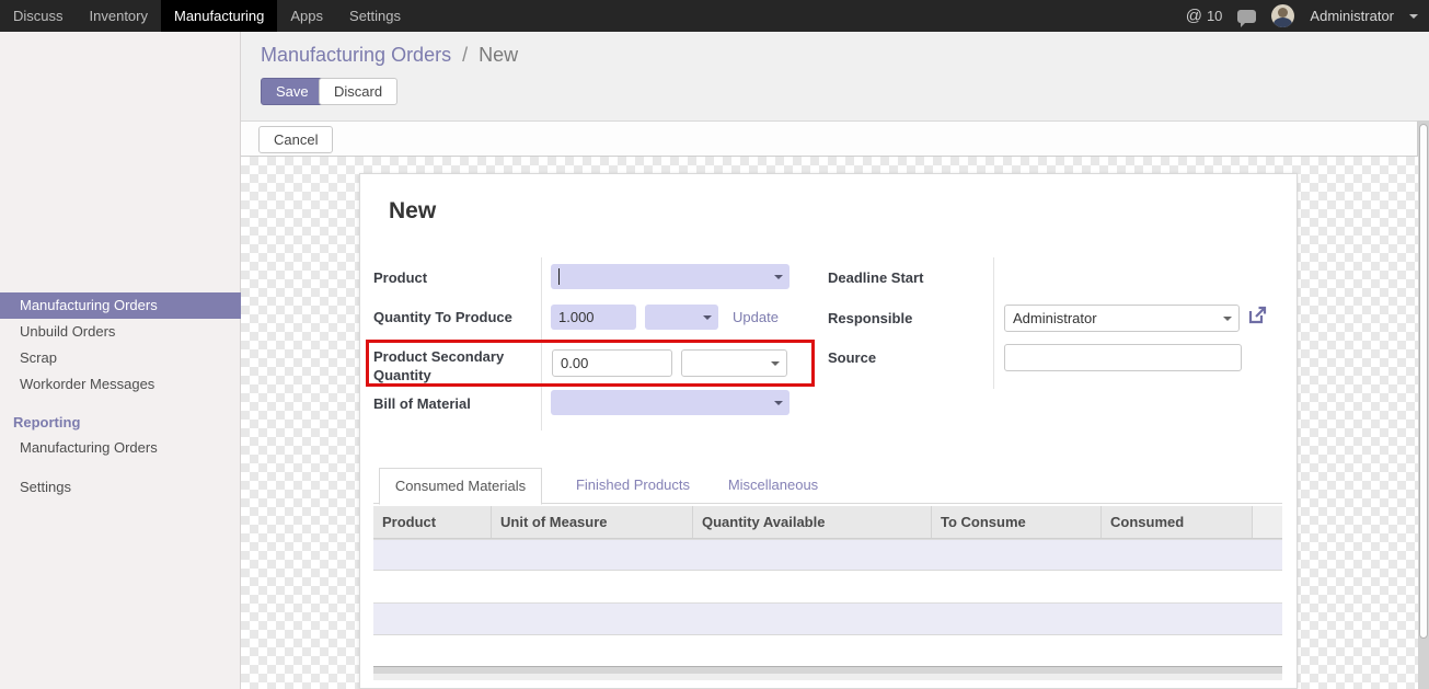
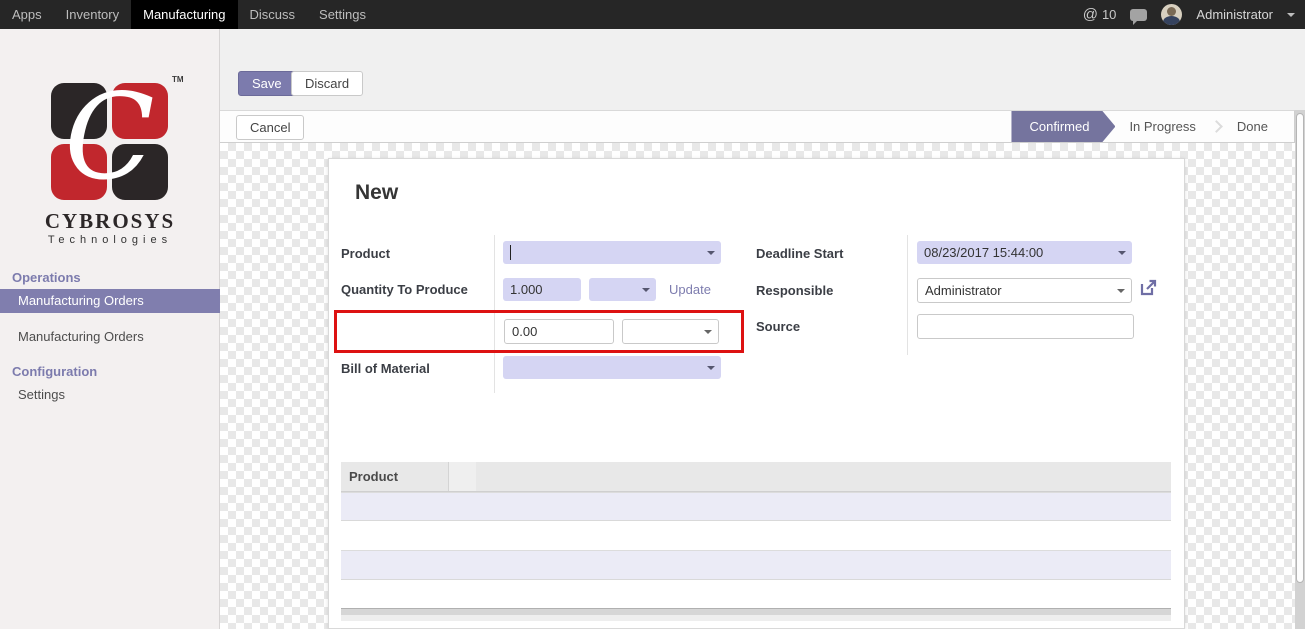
- Discuss
+ Apps
  Inventory
  Manufacturing
- Apps
+ Discuss
  Settings
  @
  10
  Administrator
+ C
+ TM
+ CYBROSYS
+ Technologies
+ Operations
  Manufacturing Orders
- Unbuild Orders
- Scrap
- Workorder Messages
- Reporting
  Manufacturing Orders
+ Configuration
  Settings
- Manufacturing Orders / New
  Save
  Discard
  Cancel
+ Confirmed
+ In Progress
+ Done
  New
  Product
  Quantity To Produce
  1.000
  Update
- Product Secondary Quantity
  0.00
  Bill of Material
  Deadline Start
+ 08/23/2017 15:44:00
  Responsible
  Administrator
  Source
- Consumed Materials
- Finished Products
- Miscellaneous
  Product
- Unit of Measure
- Quantity Available
- To Consume
- Consumed
